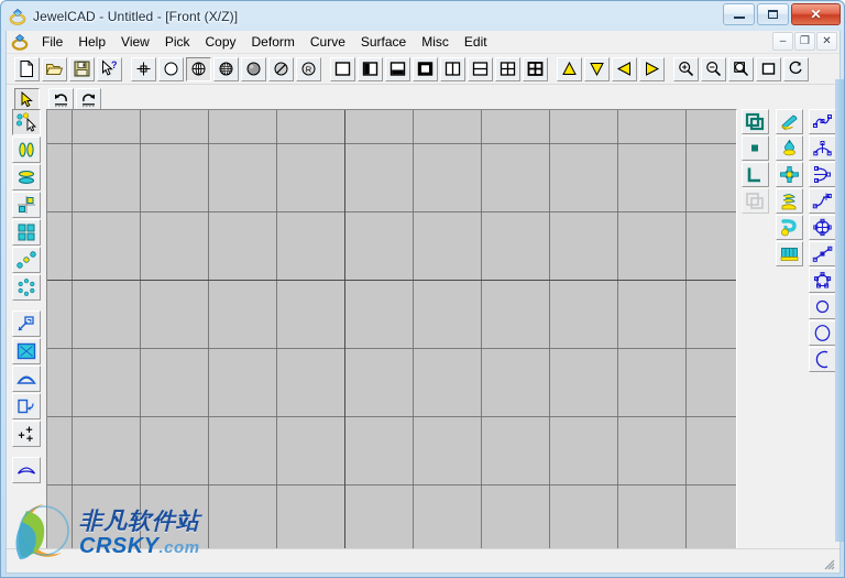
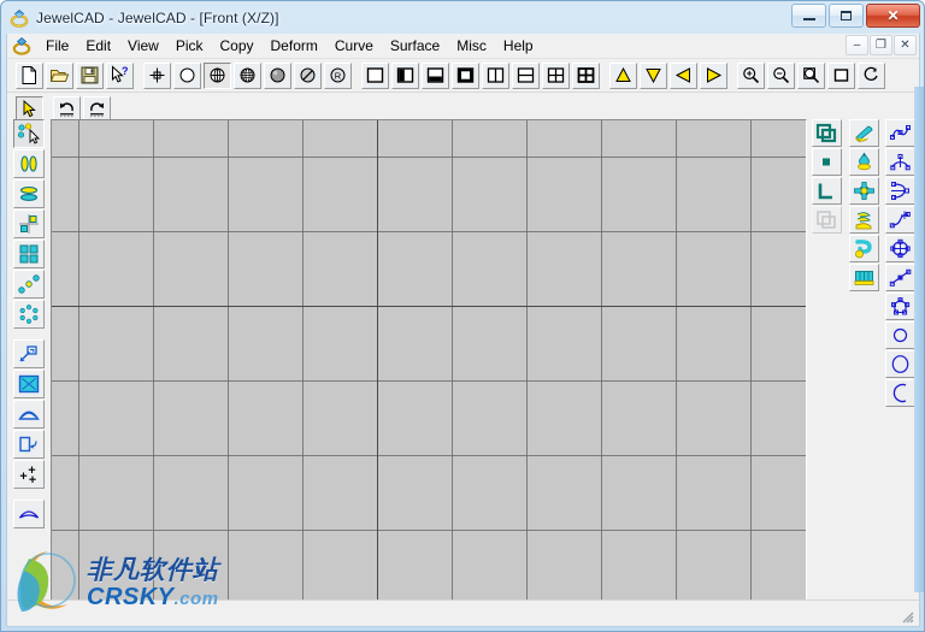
- JewelCAD - Untitled - [Front (X/Z)]
+ JewelCAD - JewelCAD - [Front (X/Z)]
  ✕
  File
- Help
+ Edit
  View
  Pick
  Copy
  Deform
  Curve
  Surface
  Misc
- Edit
+ Help
  –
  ❐
  ✕
  ?
  R
  非凡软件站
  CRSKY.com
